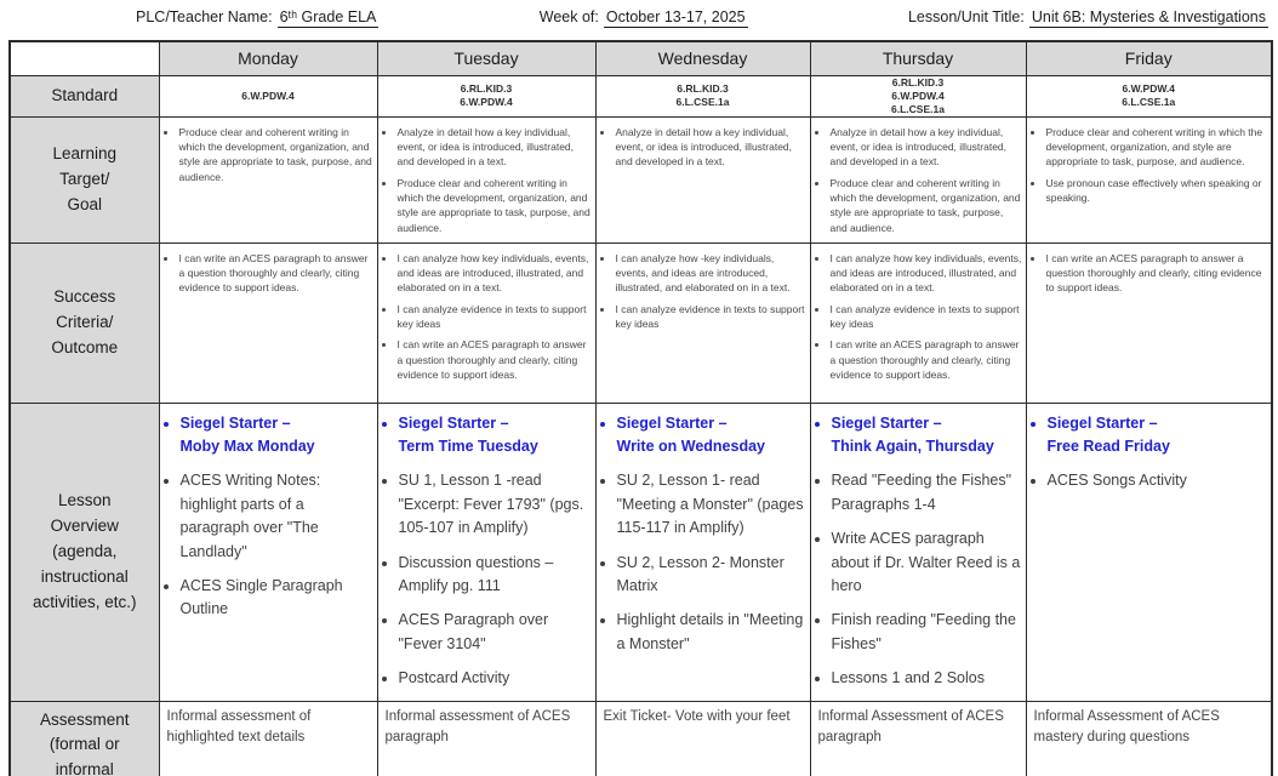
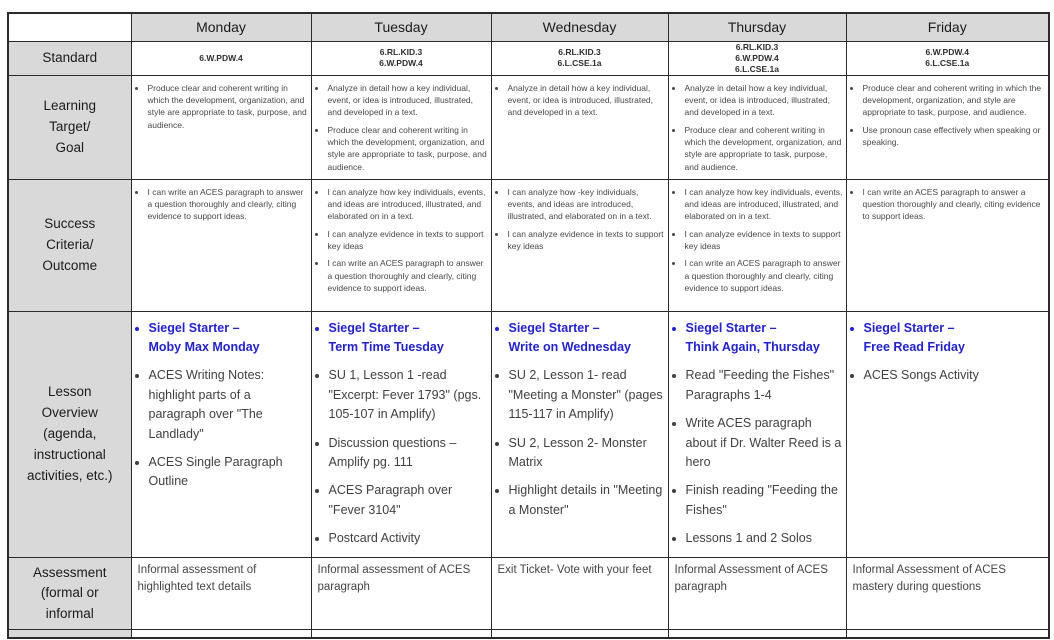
- PLC/Teacher Name: 6ᵗʰ Grade ELA
- Week of: October 13-17, 2025
- Lesson/Unit Title: Unit 6B: Mysteries & Investigations
  	Monday	Tuesday	Wednesday	Thursday	Friday
  Standard	6.W.PDW.4	6.RL.KID.36.W.PDW.4	6.RL.KID.36.L.CSE.1a	6.RL.KID.36.W.PDW.46.L.CSE.1a	6.W.PDW.46.L.CSE.1a
  Learning Target/ Goal	Produce clear and coherent writing in which the development, organization, and style are appropriate to task, purpose, and audience.	Analyze in detail how a key individual, event, or idea is introduced, illustrated, and developed in a text.Produce clear and coherent writing in which the development, organization, and style are appropriate to task, purpose, and audience.	Analyze in detail how a key individual, event, or idea is introduced, illustrated, and developed in a text.	Analyze in detail how a key individual, event, or idea is introduced, illustrated, and developed in a text.Produce clear and coherent writing in which the development, organization, and style are appropriate to task, purpose, and audience.	Produce clear and coherent writing in which the development, organization, and style are appropriate to task, purpose, and audience.Use pronoun case effectively when speaking or speaking.
  Success Criteria/ Outcome	I can write an ACES paragraph to answer a question thoroughly and clearly, citing evidence to support ideas.	I can analyze how key individuals, events, and ideas are introduced, illustrated, and elaborated on in a text.I can analyze evidence in texts to support key ideasI can write an ACES paragraph to answer a question thoroughly and clearly, citing evidence to support ideas.	I can analyze how -key individuals, events, and ideas are introduced, illustrated, and elaborated on in a text.I can analyze evidence in texts to support key ideas	I can analyze how key individuals, events, and ideas are introduced, illustrated, and elaborated on in a text.I can analyze evidence in texts to support key ideasI can write an ACES paragraph to answer a question thoroughly and clearly, citing evidence to support ideas.	I can write an ACES paragraph to answer a question thoroughly and clearly, citing evidence to support ideas.
  Lesson Overview (agenda, instructional activities, etc.)	Siegel Starter – Moby Max Monday ACES Writing Notes: highlight parts of a paragraph over "The Landlady"ACES Single Paragraph Outline	Siegel Starter – Term Time Tuesday SU 1, Lesson 1 -read "Excerpt: Fever 1793" (pgs. 105-107 in Amplify)Discussion questions – Amplify pg. 111ACES Paragraph over "Fever 3104"Postcard Activity	Siegel Starter – Write on Wednesday SU 2, Lesson 1- read "Meeting a Monster" (pages 115-117 in Amplify)SU 2, Lesson 2- Monster MatrixHighlight details in "Meeting a Monster"	Siegel Starter – Think Again, Thursday Read "Feeding the Fishes" Paragraphs 1-4Write ACES paragraph about if Dr. Walter Reed is a heroFinish reading "Feeding the Fishes"Lessons 1 and 2 Solos	Siegel Starter – Free Read Friday ACES Songs Activity
  Assessment (formal or informal	Informal assessment of highlighted text details	Informal assessment of ACES paragraph	Exit Ticket- Vote with your feet	Informal Assessment of ACES paragraph	Informal Assessment of ACES mastery during questions
